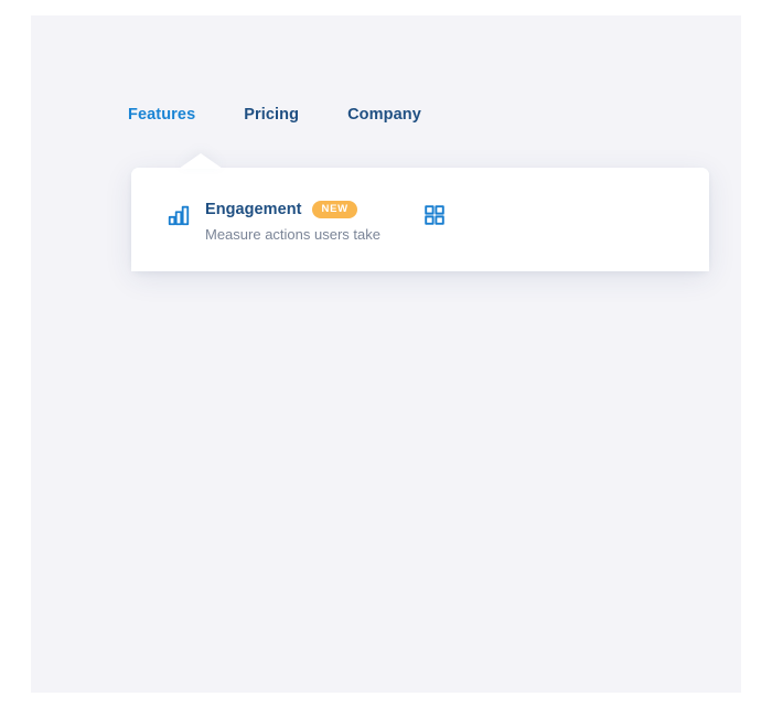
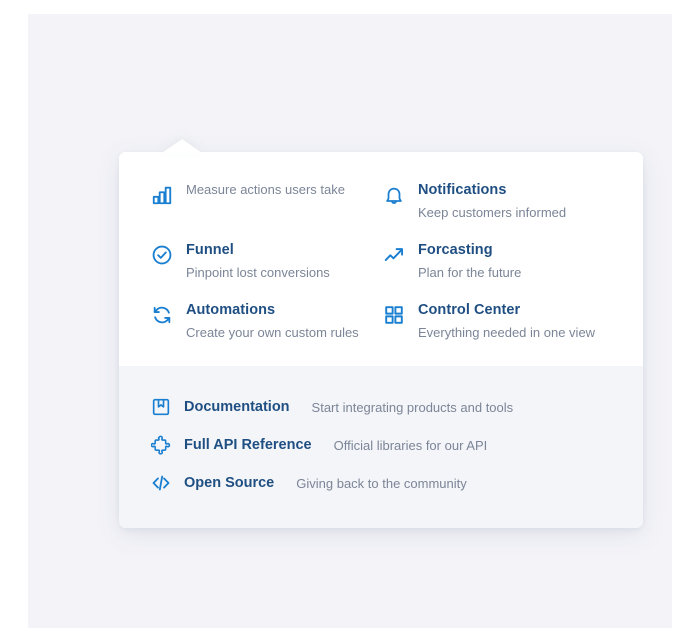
- Features
- Pricing
- Company
- Engagement
- NEW
  Measure actions users take
+ Notifications
+ Keep customers informed
+ Funnel
+ Pinpoint lost conversions
+ Forcasting
+ Plan for the future
+ Automations
+ Create your own custom rules
+ Control Center
+ Everything needed in one view
+ Documentation
+ Start integrating products and tools
+ Full API Reference
+ Official libraries for our API
+ Open Source
+ Giving back to the community
